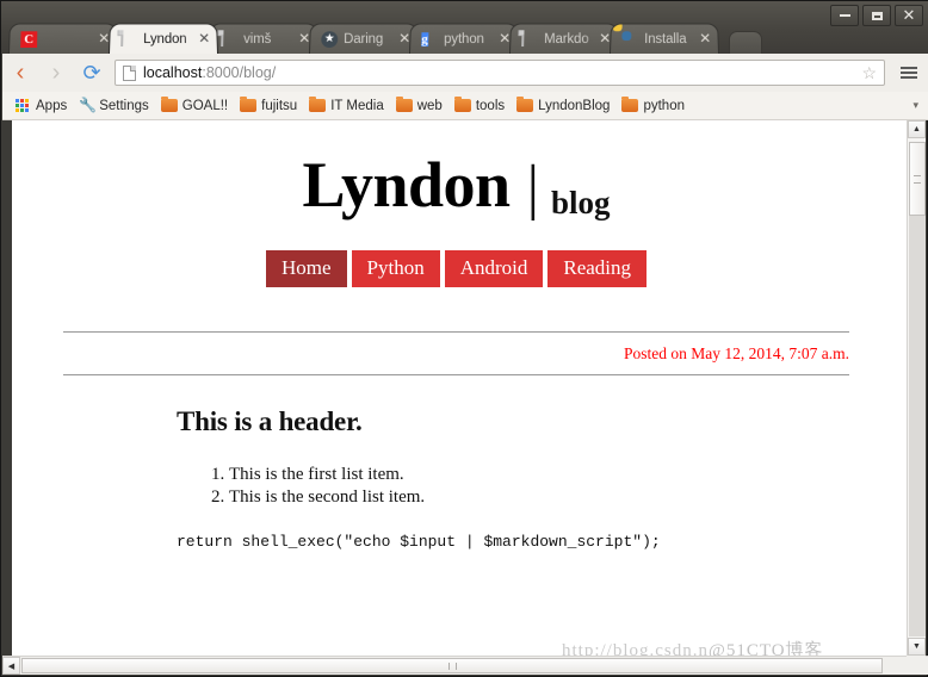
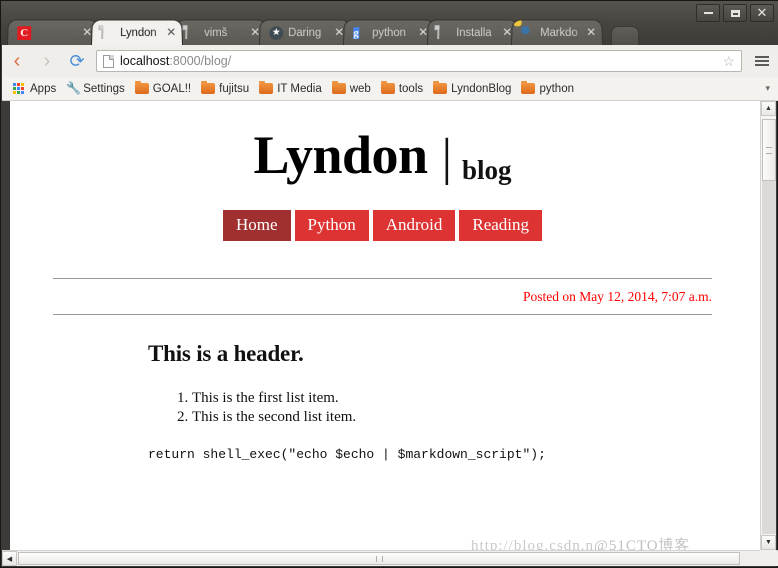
  ✕
  C
  ✕
  Lyndon
  ✕
  vimš
  ✕
  ★
  Daring
  ✕
  g
  python
  ✕
- Markdo
+ Installa
  ✕
- Installa
+ Markdo
  ✕
  ‹
  ›
  ⟳
  localhost:8000/blog/
  ☆
  Apps
  🔧
  Settings
  GOAL!!
  fujitsu
  IT Media
  web
  tools
  LyndonBlog
  python
  ▾
  Lyndon | blog
  Home Python Android Reading
  Posted on May 12, 2014, 7:07 a.m.
  This is a header.
  This is the first list item.
  This is the second list item.
- return shell_exec("echo $input | $markdown_script");
+ return shell_exec("echo $echo | $markdown_script");
  http://blog.csdn.n@51CTO博客
